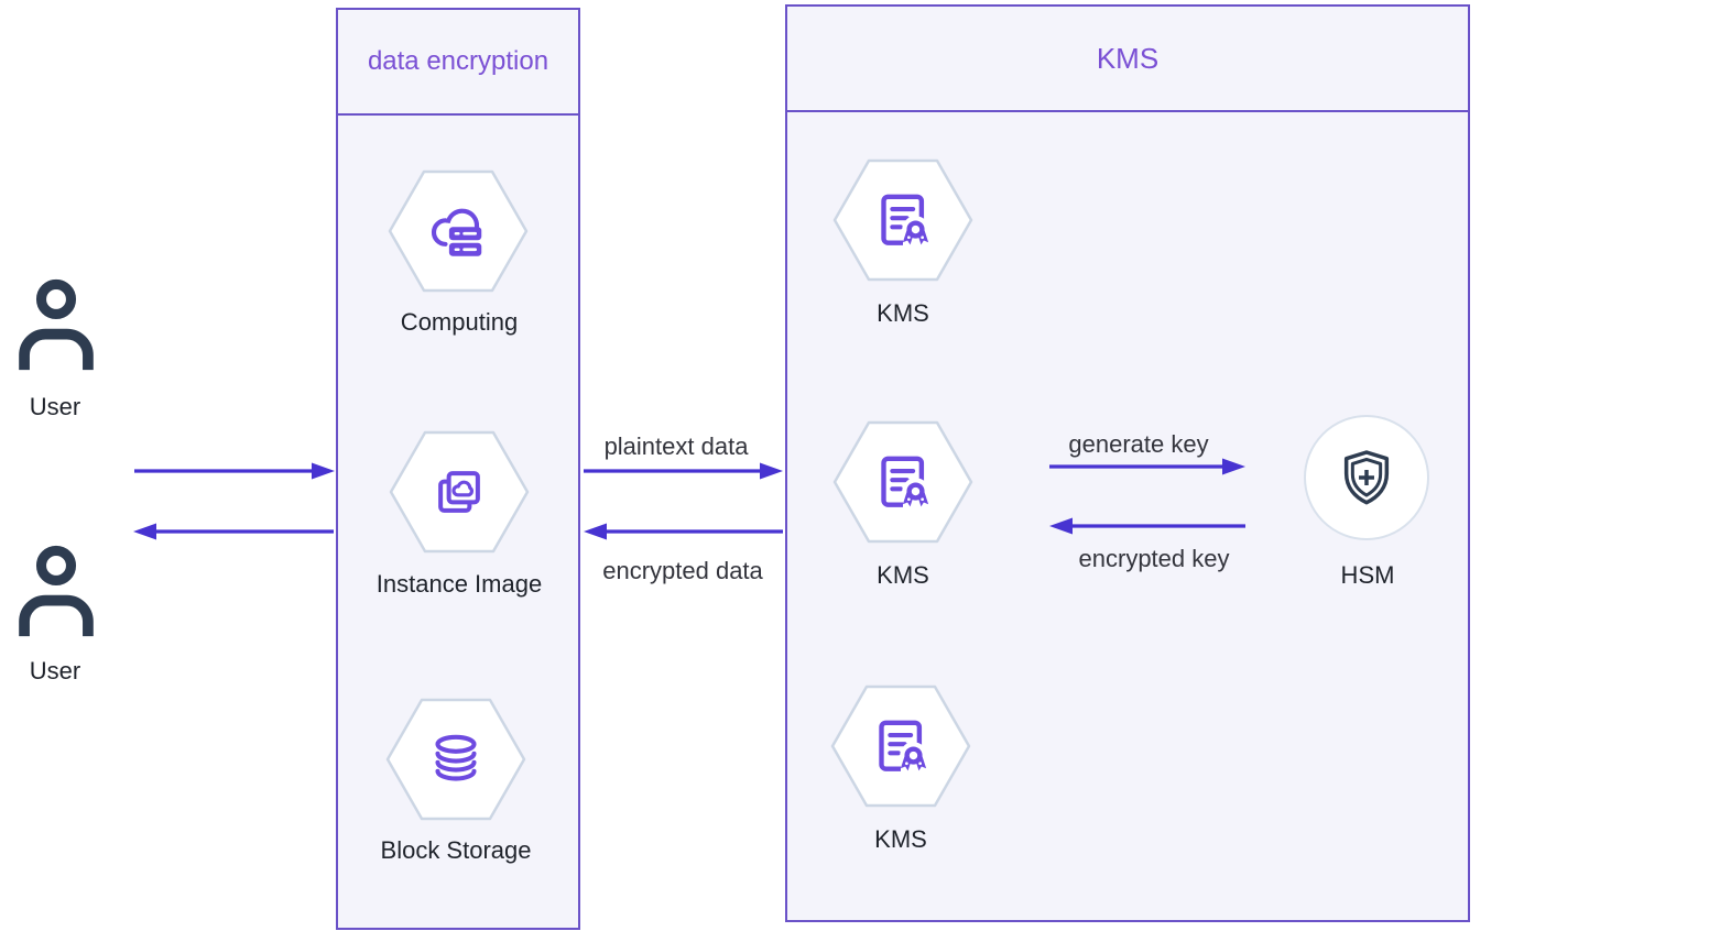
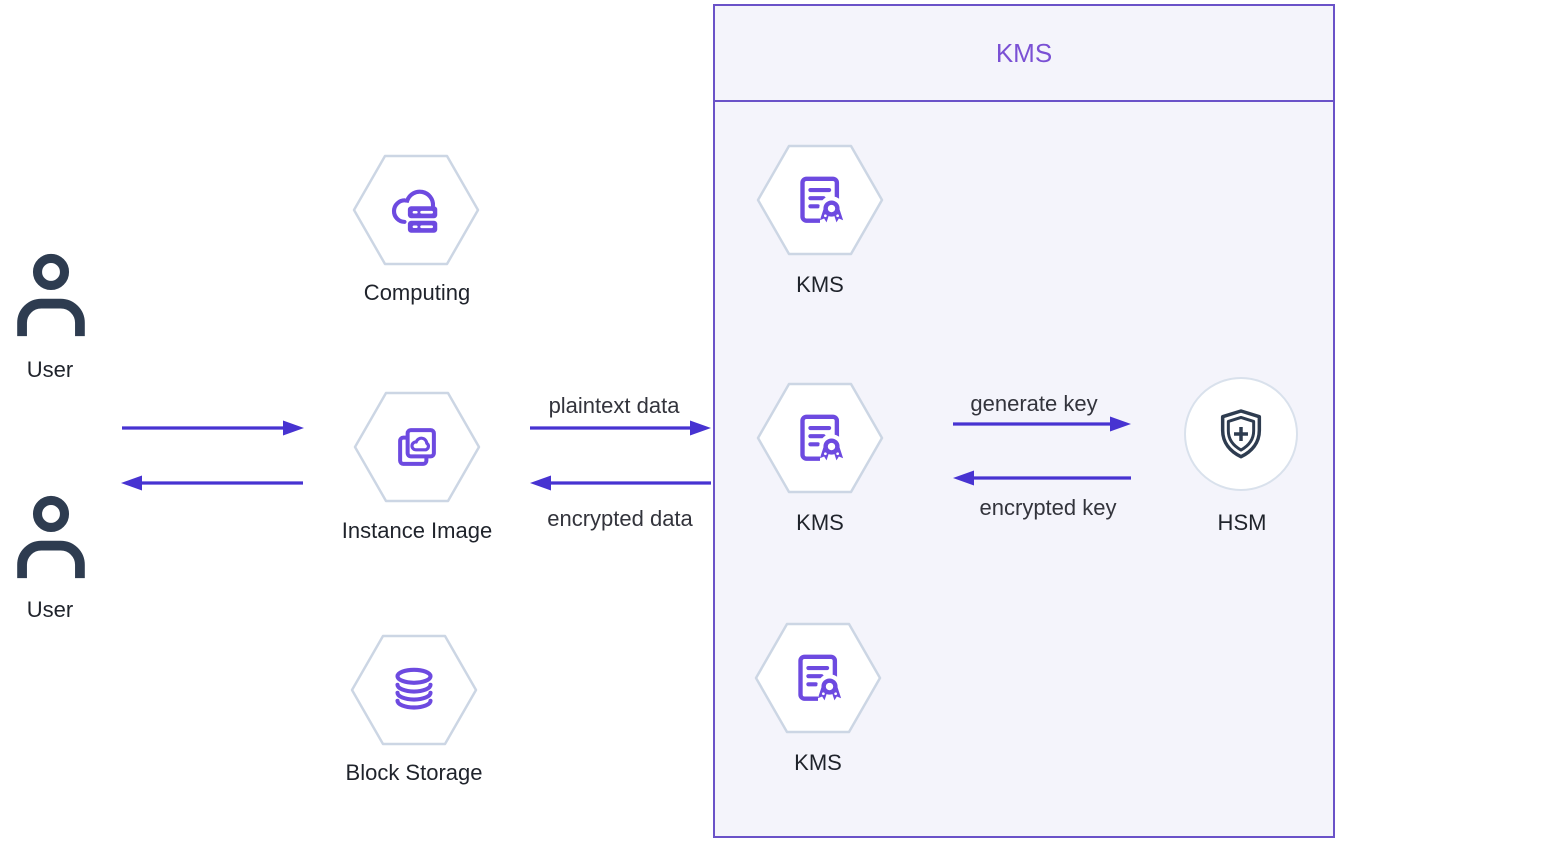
  User
  User
- data encryption
  Computing
  Instance Image
  Block Storage
  plaintext data
  encrypted data
  KMS
  KMS
  KMS
  KMS
  generate key
  encrypted key
  HSM
